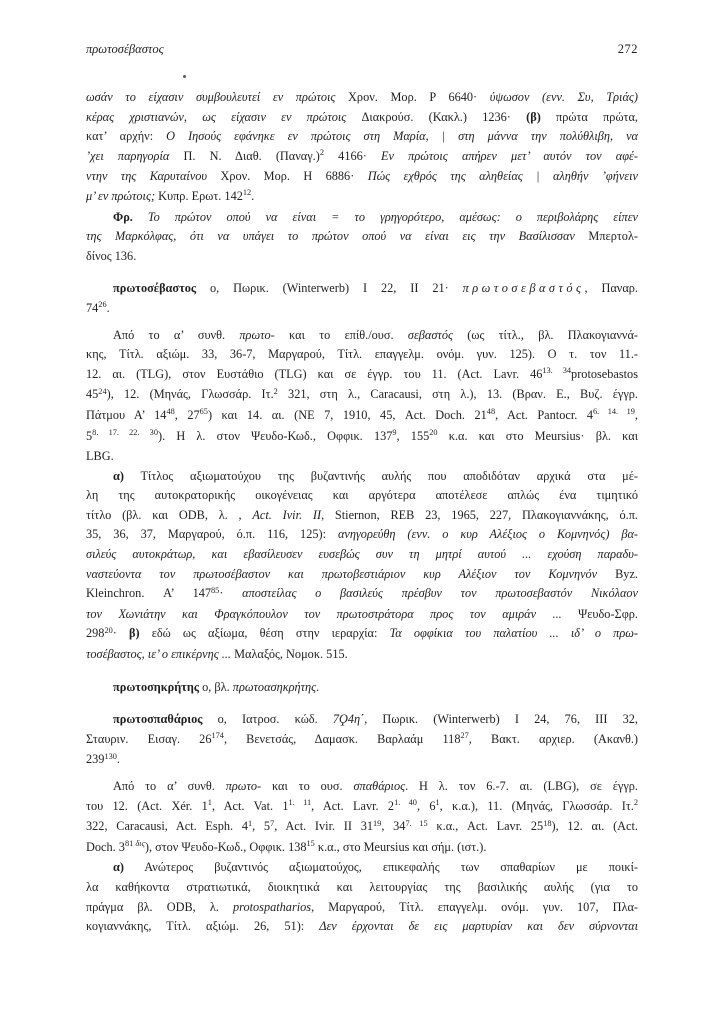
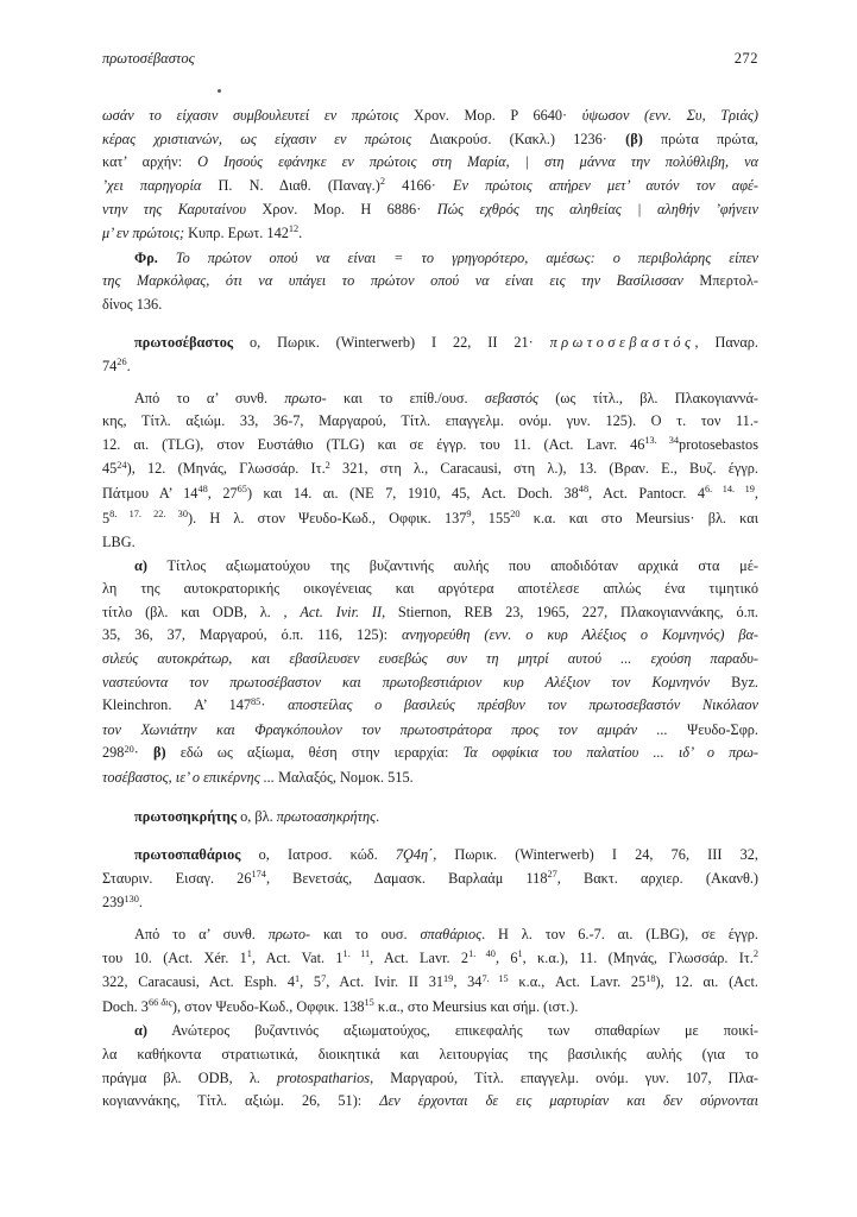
  πρωτοσέβαστος
  272
  ωσάν το είχασιν συμβουλευτεί εν πρώτοις Χρον. Μορ. P 6640· ύψωσον (ενν. Συ, Τριάς)
  κέρας χριστιανών, ως είχασιν εν πρώτοις Διακρούσ. (Κακλ.) 1236· (β) πρώτα πρώτα,
  κατ’ αρχήν: Ο Ιησούς εφάνηκε εν πρώτοις στη Μαρία, | στη μάννα την πολύθλιβη, να
  ’χει παρηγορία Π. Ν. Διαθ. (Παναγ.)2 4166· Εν πρώτοις απήρεν μετ’ αυτόν τον αφέ-
  ντην της Καρυταίνου Χρον. Μορ. Η 6886· Πώς εχθρός της αληθείας | αληθήν ’φήνειν
  μ’ εν πρώτοις; Κυπρ. Ερωτ. 14212.
  Φρ. Το πρώτον οπού να είναι = το γρηγορότερο, αμέσως: ο περιβολάρης είπεν
  της Μαρκόλφας, ότι να υπάγει το πρώτον οπού να είναι εις την Βασίλισσαν Μπερτολ-
  δίνος 136.
  πρωτοσέβαστος ο, Πωρικ. (Winterwerb) I 22, II 21· πρωτοσεβαστός, Παναρ.
  7426.
  Από το α’ συνθ. πρωτο- και το επίθ./ουσ. σεβαστός (ως τίτλ., βλ. Πλακογιαννά-
  κης, Τίτλ. αξιώμ. 33, 36-7, Μαργαρού, Τίτλ. επαγγελμ. ονόμ. γυν. 125). Ο τ. τον 11.-
  12. αι. (TLG), στον Ευστάθιο (TLG) και σε έγγρ. του 11. (Act. Lavr. 4613. 34protosebastos
  4524), 12. (Μηνάς, Γλωσσάρ. Ιτ.2 321, στη λ., Caracausi, στη λ.), 13. (Βραν. Ε., Βυζ. έγγρ.
- Πάτμου Α’ 1448, 2765) και 14. αι. (ΝΕ 7, 1910, 45, Act. Doch. 2148, Act. Pantocr. 46. 14. 19,
+ Πάτμου Α’ 1448, 2765) και 14. αι. (ΝΕ 7, 1910, 45, Act. Doch. 3848, Act. Pantocr. 46. 14. 19,
  58. 17. 22. 30). Η λ. στον Ψευδο-Κωδ., Οφφικ. 1379, 15520 κ.α. και στο Meursius· βλ. και
  LBG.
  α) Τίτλος αξιωματούχου της βυζαντινής αυλής που αποδιδόταν αρχικά στα μέ-
  λη της αυτοκρατορικής οικογένειας και αργότερα αποτέλεσε απλώς ένα τιμητικό
  τίτλο (βλ. και ODB, λ. , Act. Ivir. II, Stiernon, REB 23, 1965, 227, Πλακογιαννάκης, ό.π.
  35, 36, 37, Μαργαρού, ό.π. 116, 125): ανηγορεύθη (ενν. ο κυρ Αλέξιος ο Κομνηνός) βα-
  σιλεύς αυτοκράτωρ, και εβασίλευσεν ευσεβώς συν τη μητρί αυτού ... εχούση παραδυ-
  ναστεύοντα τον πρωτοσέβαστον και πρωτοβεστιάριον κυρ Αλέξιον τον Κομνηνόν Byz.
  Kleinchron. Α’ 14785· αποστείλας ο βασιλεύς πρέσβυν τον πρωτοσεβαστόν Νικόλαον
  τον Χωνιάτην και Φραγκόπουλον τον πρωτοστράτορα προς τον αμιράν ... Ψευδο-Σφρ.
  29820· β) εδώ ως αξίωμα, θέση στην ιεραρχία: Τα οφφίκια του παλατίου ... ιδ’ ο πρω-
  τοσέβαστος, ιε’ ο επικέρνης ... Μαλαξός, Νομοκ. 515.
  πρωτοσηκρήτης ο, βλ. πρωτοασηκρήτης.
  πρωτοσπαθάριος ο, Ιατροσ. κώδ. 7Ϙ4η΄, Πωρικ. (Winterwerb) I 24, 76, III 32,
  Σταυριν. Εισαγ. 26174, Βενετσάς, Δαμασκ. Βαρλαάμ 11827, Βακτ. αρχιερ. (Ακανθ.)
  239130.
  Από το α’ συνθ. πρωτο- και το ουσ. σπαθάριος. Η λ. τον 6.-7. αι. (LBG), σε έγγρ.
- του 12. (Act. Xér. 11, Act. Vat. 11. 11, Act. Lavr. 21. 40, 61, κ.α.), 11. (Μηνάς, Γλωσσάρ. Ιτ.2
+ του 10. (Act. Xér. 11, Act. Vat. 11. 11, Act. Lavr. 21. 40, 61, κ.α.), 11. (Μηνάς, Γλωσσάρ. Ιτ.2
  322, Caracausi, Act. Esph. 41, 57, Act. Ivir. II 3119, 347. 15 κ.α., Act. Lavr. 2518), 12. αι. (Act.
- Doch. 381 δις), στον Ψευδο-Κωδ., Οφφικ. 13815 κ.α., στο Meursius και σήμ. (ιστ.).
+ Doch. 366 δις), στον Ψευδο-Κωδ., Οφφικ. 13815 κ.α., στο Meursius και σήμ. (ιστ.).
  α) Ανώτερος βυζαντινός αξιωματούχος, επικεφαλής των σπαθαρίων με ποικί-
  λα καθήκοντα στρατιωτικά, διοικητικά και λειτουργίας της βασιλικής αυλής (για το
  πράγμα βλ. ODB, λ. protospatharios, Μαργαρού, Τίτλ. επαγγελμ. ονόμ. γυν. 107, Πλα-
  κογιαννάκης, Τίτλ. αξιώμ. 26, 51): Δεν έρχονται δε εις μαρτυρίαν και δεν σύρνονται
